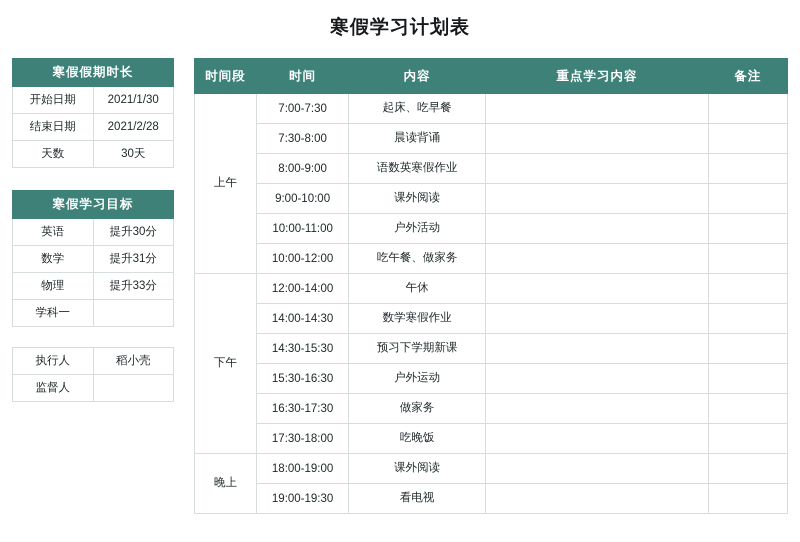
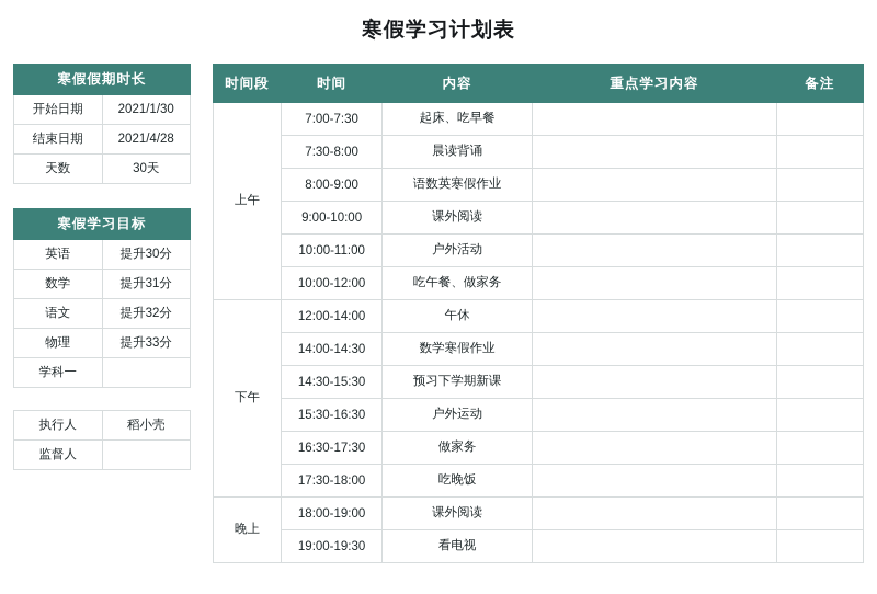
  寒假学习计划表
  寒假假期时长
  开始日期	2021/1/30
- 结束日期	2021/2/28
+ 结束日期	2021/4/28
  天数	30天
  寒假学习目标
  英语	提升30分
  数学	提升31分
+ 语文	提升32分
  物理	提升33分
  学科一
  执行人	稻小壳
  监督人
  时间段	时间	内容	重点学习内容	备注
  上午	7:00-7:30	起床、吃早餐
  7:30-8:00	晨读背诵
  8:00-9:00	语数英寒假作业
  9:00-10:00	课外阅读
  10:00-11:00	户外活动
  10:00-12:00	吃午餐、做家务
  下午	12:00-14:00	午休
  14:00-14:30	数学寒假作业
  14:30-15:30	预习下学期新课
  15:30-16:30	户外运动
  16:30-17:30	做家务
  17:30-18:00	吃晚饭
  晚上	18:00-19:00	课外阅读
  19:00-19:30	看电视
